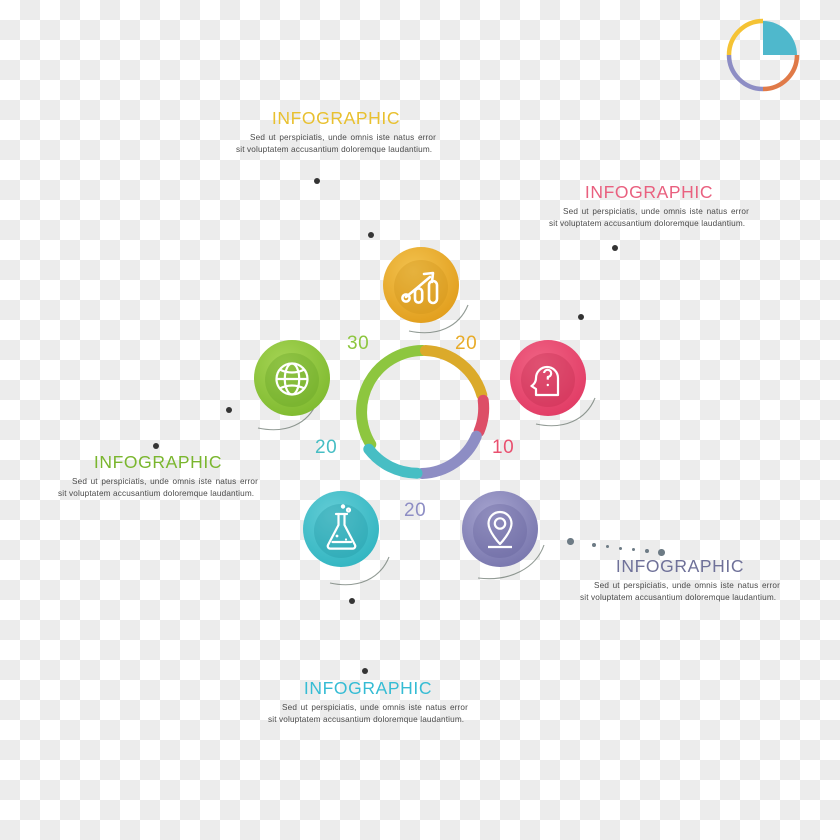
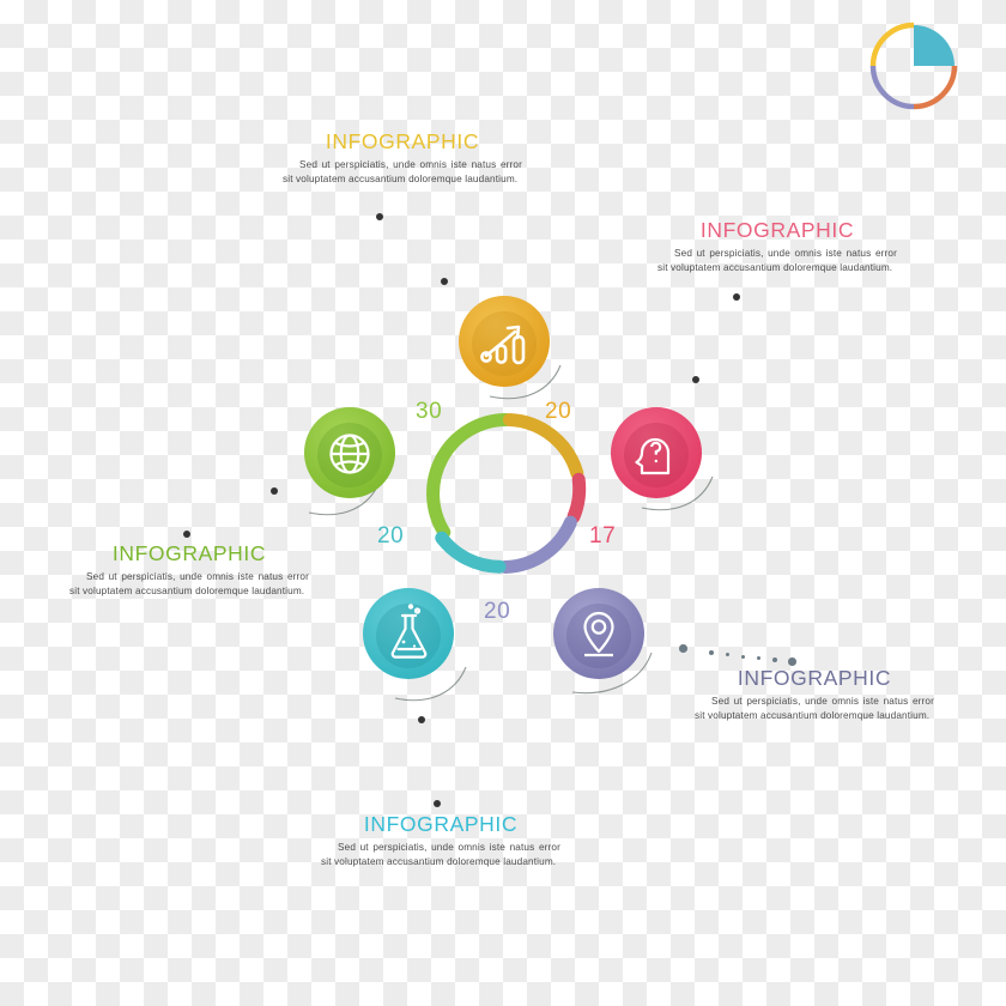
  30
  20
- 10
+ 17
  20
  20
  INFOGRAPHIC
  Sed ut perspiciatis, unde omnis iste natus error sit voluptatem accusantium doloremque laudantium.
  INFOGRAPHIC
  Sed ut perspiciatis, unde omnis iste natus error sit voluptatem accusantium doloremque laudantium.
  INFOGRAPHIC
  Sed ut perspiciatis, unde omnis iste natus error sit voluptatem accusantium doloremque laudantium.
  INFOGRAPHIC
  Sed ut perspiciatis, unde omnis iste natus error sit voluptatem accusantium doloremque laudantium.
  INFOGRAPHIC
  Sed ut perspiciatis, unde omnis iste natus error sit voluptatem accusantium doloremque laudantium.
